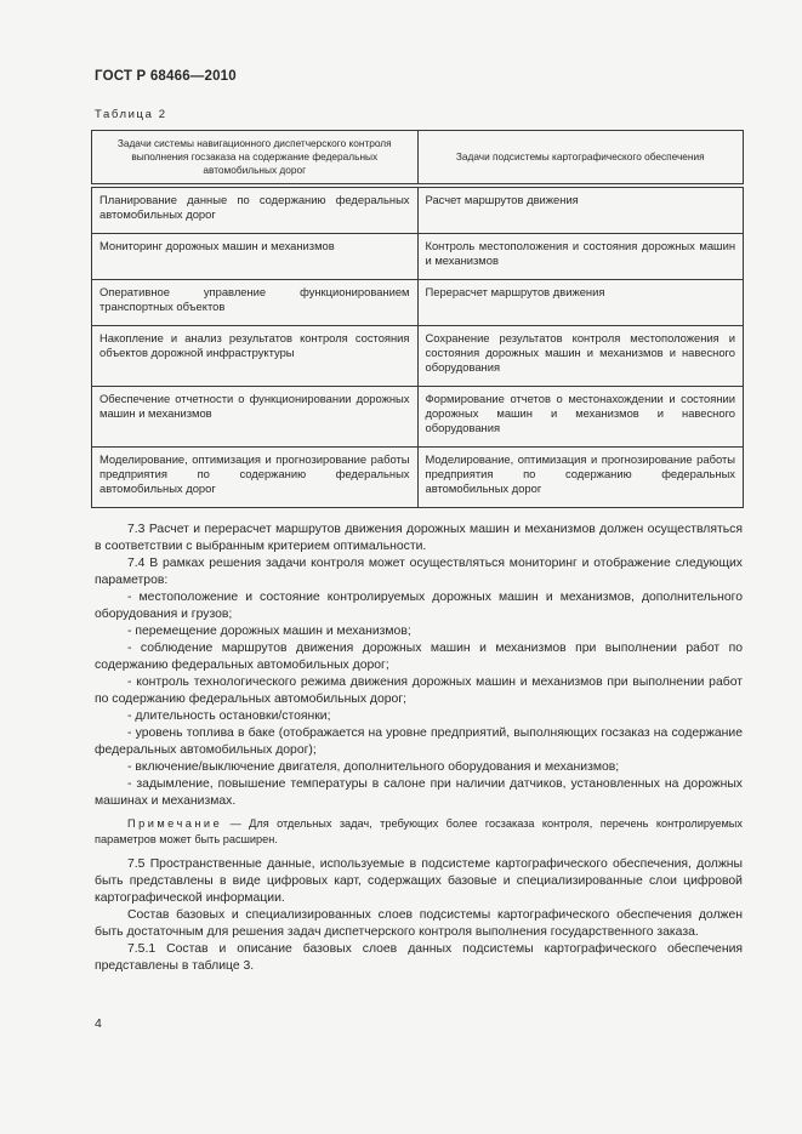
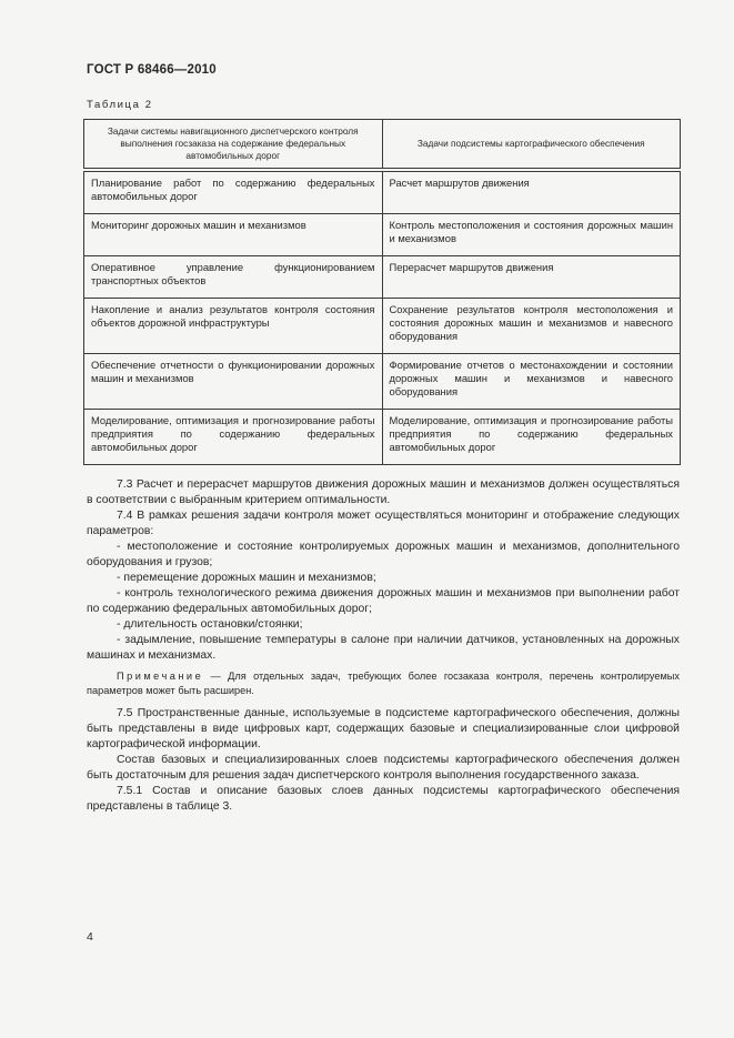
  ГОСТ Р 68466—2010
  Таблица 2
  Задачи системы навигационного диспетчерского контроля выполнения госзаказа на содержание федеральных автомобильных дорог	Задачи подсистемы картографического обеспечения
- Планирование данные по содержанию федеральных автомобильных дорог	Расчет маршрутов движения
+ Планирование работ по содержанию федеральных автомобильных дорог	Расчет маршрутов движения
  Мониторинг дорожных машин и механизмов	Контроль местоположения и состояния дорожных машин и механизмов
  Оперативное управление функционированием транспортных объектов	Перерасчет маршрутов движения
  Накопление и анализ результатов контроля состояния объектов дорожной инфраструктуры	Сохранение результатов контроля местоположения и состояния дорожных машин и механизмов и навесного оборудования
  Обеспечение отчетности о функционировании дорожных машин и механизмов	Формирование отчетов о местонахождении и состоянии дорожных машин и механизмов и навесного оборудования
  Моделирование, оптимизация и прогнозирование работы предприятия по содержанию федеральных автомобильных дорог	Моделирование, оптимизация и прогнозирование работы предприятия по содержанию федеральных автомобильных дорог
  7.3 Расчет и перерасчет маршрутов движения дорожных машин и механизмов должен осуществляться в соответствии с выбранным критерием оптимальности.
  7.4 В рамках решения задачи контроля может осуществляться мониторинг и отображение следующих параметров:
  - местоположение и состояние контролируемых дорожных машин и механизмов, дополнительного оборудования и грузов;
  - перемещение дорожных машин и механизмов;
- - соблюдение маршрутов движения дорожных машин и механизмов при выполнении работ по содержанию федеральных автомобильных дорог;
  - контроль технологического режима движения дорожных машин и механизмов при выполнении работ по содержанию федеральных автомобильных дорог;
  - длительность остановки/стоянки;
- - уровень топлива в баке (отображается на уровне предприятий, выполняющих госзаказ на содержание федеральных автомобильных дорог);
- - включение/выключение двигателя, дополнительного оборудования и механизмов;
  - задымление, повышение температуры в салоне при наличии датчиков, установленных на дорожных машинах и механизмах.
  Примечание — Для отдельных задач, требующих более госзаказа контроля, перечень контролируемых параметров может быть расширен.
  7.5 Пространственные данные, используемые в подсистеме картографического обеспечения, должны быть представлены в виде цифровых карт, содержащих базовые и специализированные слои цифровой картографической информации.
  Состав базовых и специализированных слоев подсистемы картографического обеспечения должен быть достаточным для решения задач диспетчерского контроля выполнения государственного заказа.
  7.5.1 Состав и описание базовых слоев данных подсистемы картографического обеспечения представлены в таблице 3.
  4
